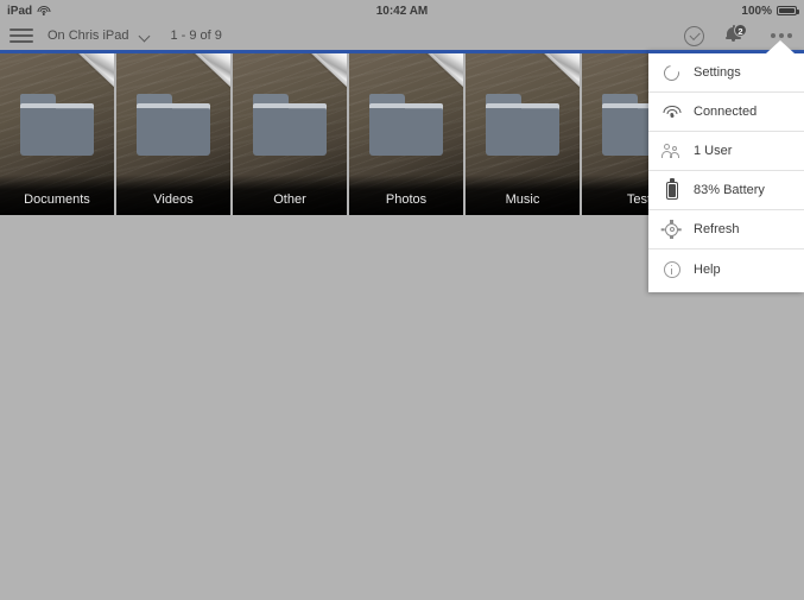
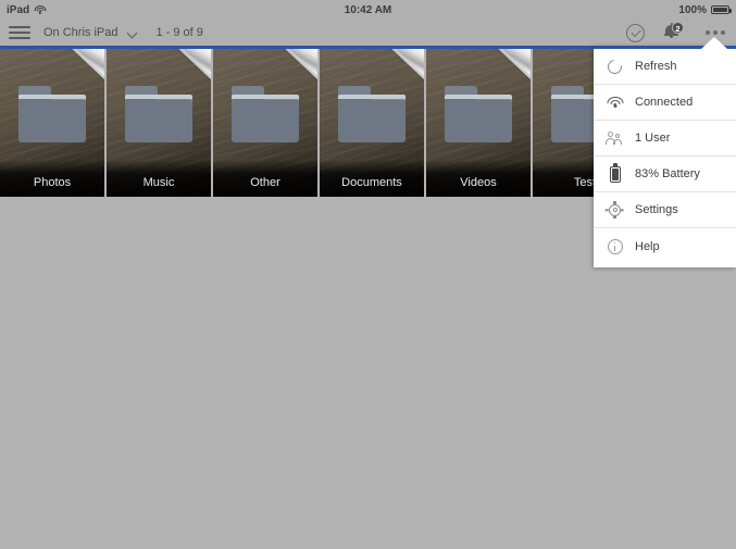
  iPad
  10:42 AM
  100%
  On Chris iPad
  1 - 9 of 9
  2
- Documents
+ Photos
- Videos
+ Music
  Other
- Photos
+ Documents
- Music
+ Videos
  Tes
- Settings
+ Refresh
  Connected
  1 User
  83% Battery
- Refresh
+ Settings
  Help
